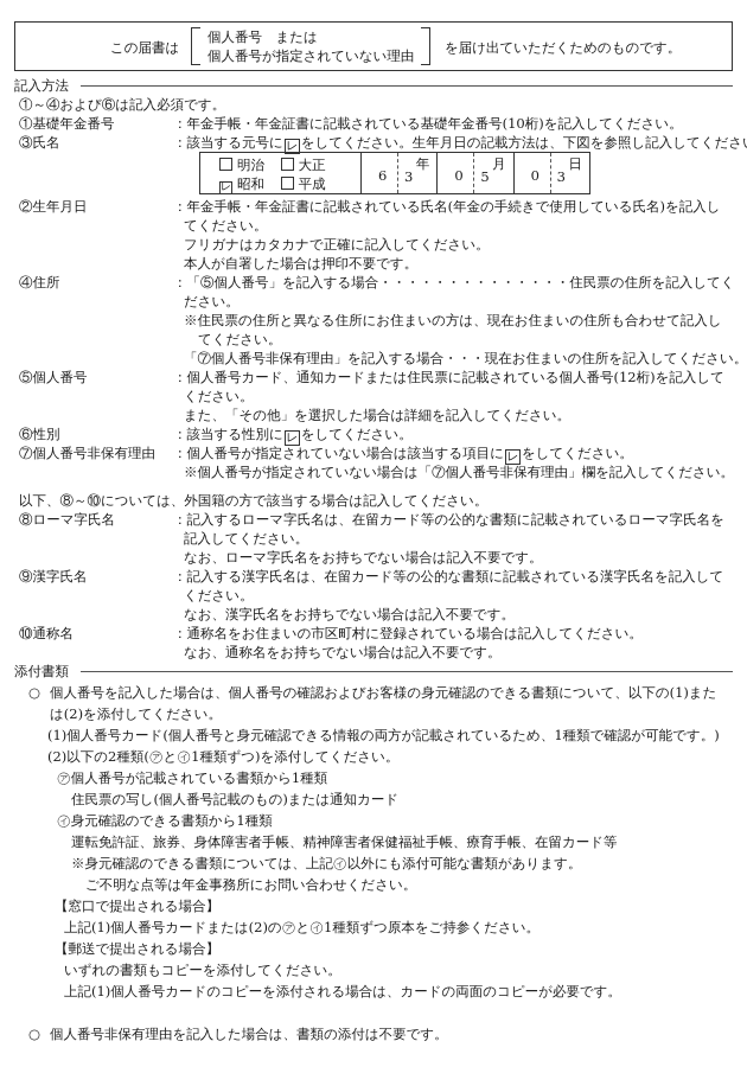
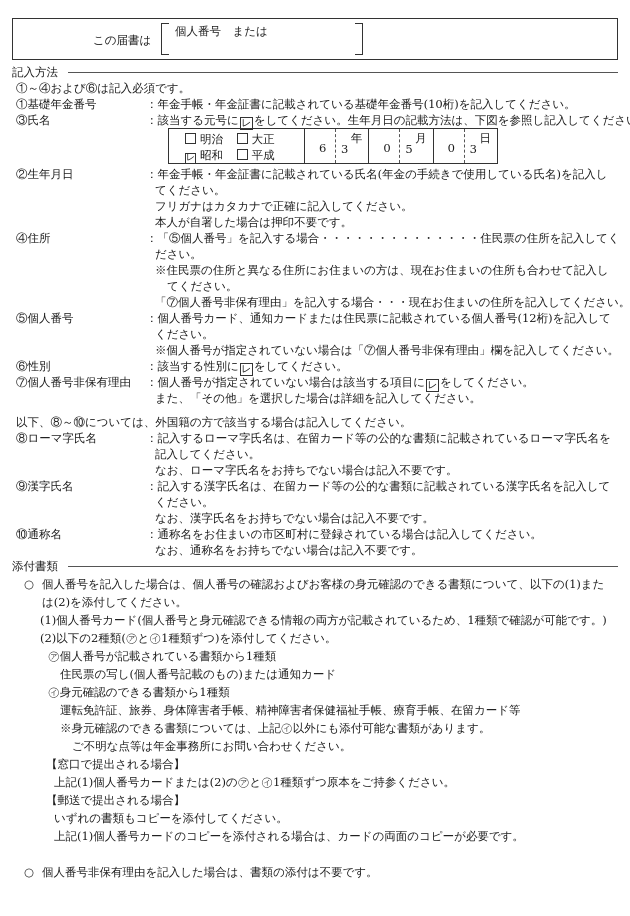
  この届書は
  個人番号 または
- 個人番号が指定されていない理由
- を届け出ていただくためのものです。
  記入方法
  ①～④および⑥は記入必須です。
  ①基礎年金番号
  ：年金手帳・年金証書に記載されている基礎年金番号(10桁)を記入してください。
  ③氏名
  ：該当する元号に レ をしてください。生年月日の記載方法は、下図を参照し記入してくださ
  明治 大正
  レ 昭和 平成
  6
  3
  年
  0
  5
  月
  0
  3
  日
  ②生年月日
  ：年金手帳・年金証書に記載されている氏名(年金の手続きで使用している氏名)を記入し
  てください。
  フリガナはカタカナで正確に記入してください。
  本人が自署した場合は押印不要です。
  ④住所
  ：「⑤個人番号」を記入する場合・・・・・・・・・・・・・・住民票の住所を記入してく
  ださい。
  ※住民票の住所と異なる住所にお住まいの方は、現在お住まいの住所も合わせて記入し
  てください。
  「⑦個人番号非保有理由」を記入する場合・・・現在お住まいの住所を記入してください。
  ⑤個人番号
  ：個人番号カード、通知カードまたは住民票に記載されている個人番号(12桁)を記入して
  ください。
- また、「その他」を選択した場合は詳細を記入してください。
+ ※個人番号が指定されていない場合は「⑦個人番号非保有理由」欄を記入してください。
  ⑥性別
  ：該当する性別に レ をしてください。
  ⑦個人番号非保有理由
  ：個人番号が指定されていない場合は該当する項目に レ をしてください。
- ※個人番号が指定されていない場合は「⑦個人番号非保有理由」欄を記入してください。
+ また、「その他」を選択した場合は詳細を記入してください。
  以下、⑧～⑩については、外国籍の方で該当する場合は記入してください。
  ⑧ローマ字氏名
  ：記入するローマ字氏名は、在留カード等の公的な書類に記載されているローマ字氏名を
  記入してください。
  なお、ローマ字氏名をお持ちでない場合は記入不要です。
  ⑨漢字氏名
  ：記入する漢字氏名は、在留カード等の公的な書類に記載されている漢字氏名を記入して
  ください。
  なお、漢字氏名をお持ちでない場合は記入不要です。
  ⑩通称名
  ：通称名をお住まいの市区町村に登録されている場合は記入してください。
  なお、通称名をお持ちでない場合は記入不要です。
  添付書類
  ○
  個人番号を記入した場合は、個人番号の確認およびお客様の身元確認のできる書類について、以下の(1)また
  は(2)を添付してください。
  (1)個人番号カード(個人番号と身元確認できる情報の両方が記載されているため、1種類で確認が可能です。)
  (2)以下の2種類(㋐と㋑1種類ずつ)を添付してください。
  ㋐個人番号が記載されている書類から1種類
  住民票の写し(個人番号記載のもの)または通知カード
  ㋑身元確認のできる書類から1種類
  運転免許証、旅券、身体障害者手帳、精神障害者保健福祉手帳、療育手帳、在留カード等
  ※身元確認のできる書類については、上記㋑以外にも添付可能な書類があります。
  ご不明な点等は年金事務所にお問い合わせください。
  【窓口で提出される場合】
  上記(1)個人番号カードまたは(2)の㋐と㋑1種類ずつ原本をご持参ください。
  【郵送で提出される場合】
  いずれの書類もコピーを添付してください。
  上記(1)個人番号カードのコピーを添付される場合は、カードの両面のコピーが必要です。
  ○
  個人番号非保有理由を記入した場合は、書類の添付は不要です。
